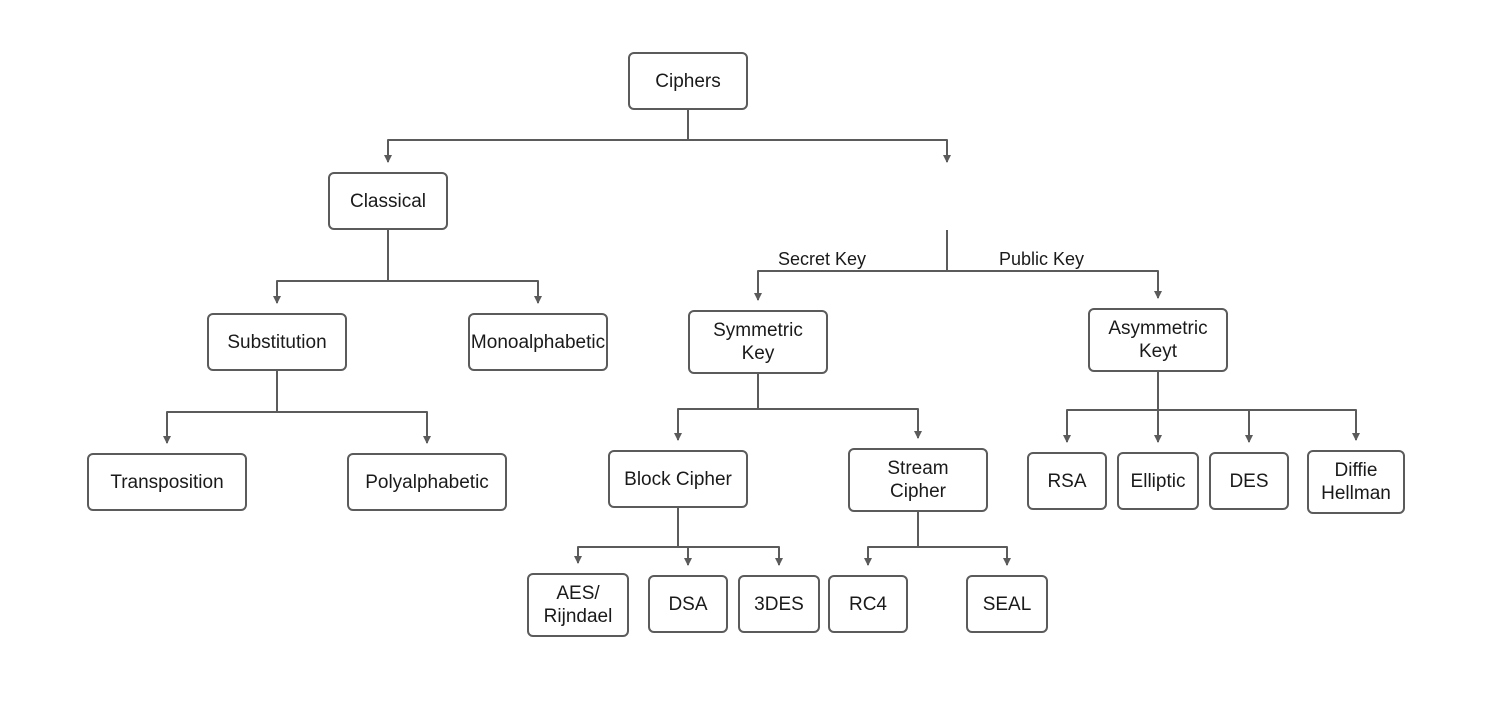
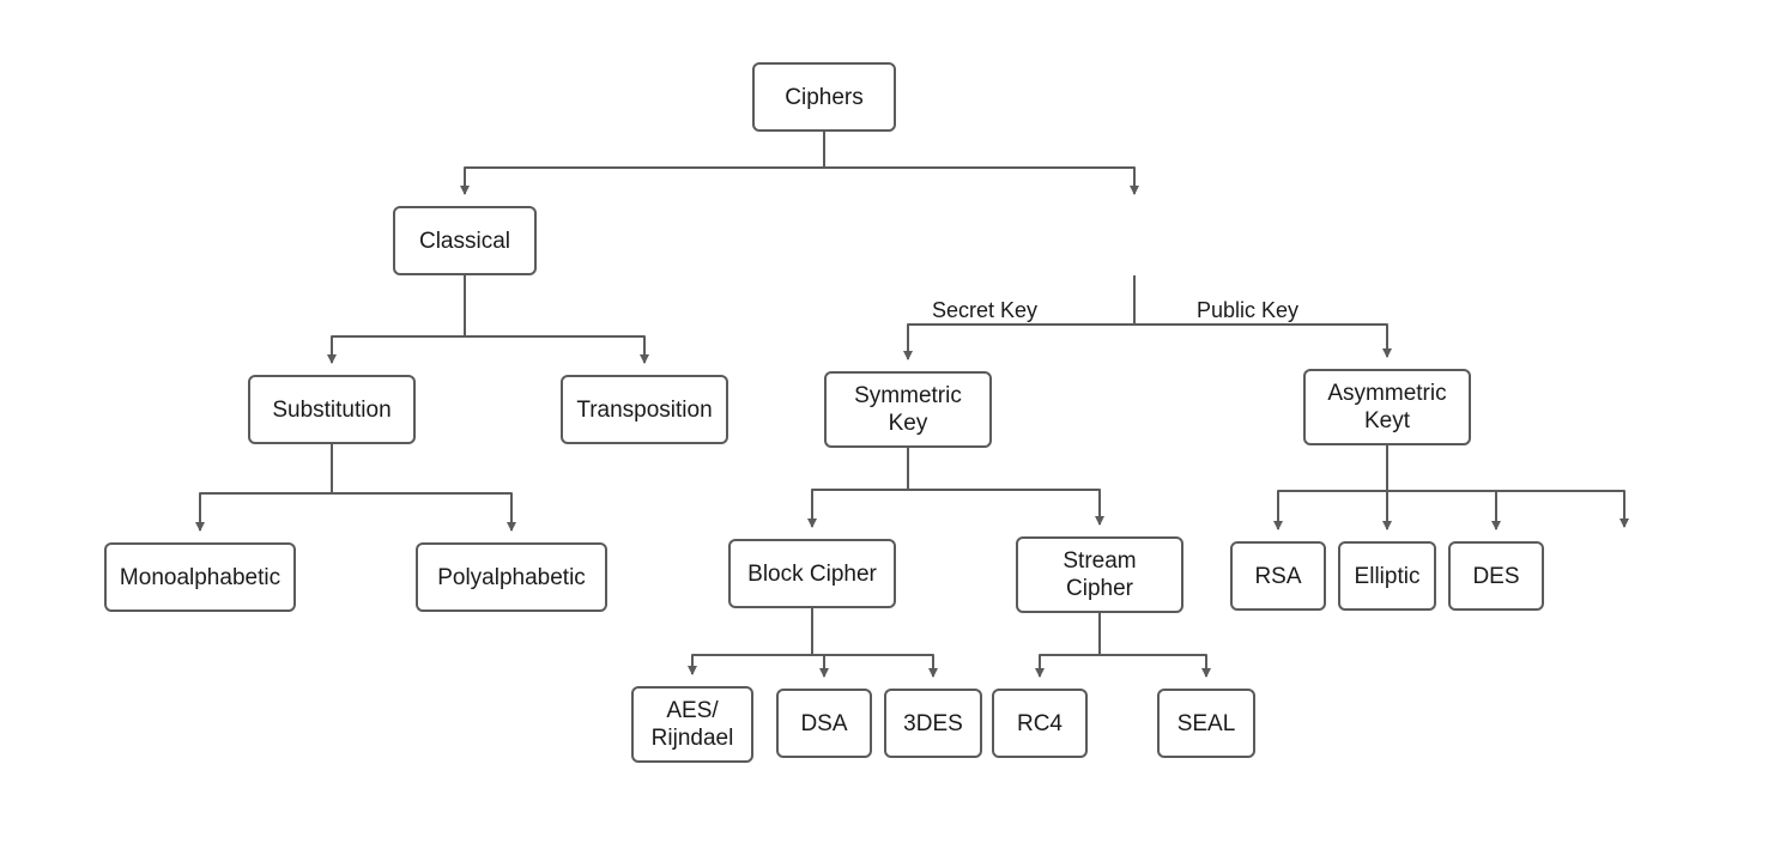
  Ciphers
  Classical
  Substitution
- Monoalphabetic
+ Transposition
  Symmetric
  Key
  Asymmetric
  Keyt
- Transposition
+ Monoalphabetic
  Polyalphabetic
  Block Cipher
  Stream
  Cipher
  RSA
  Elliptic
  DES
- Diffie
- Hellman
  AES/
  Rijndael
  DSA
  3DES
  RC4
  SEAL
  Secret Key
  Public Key
